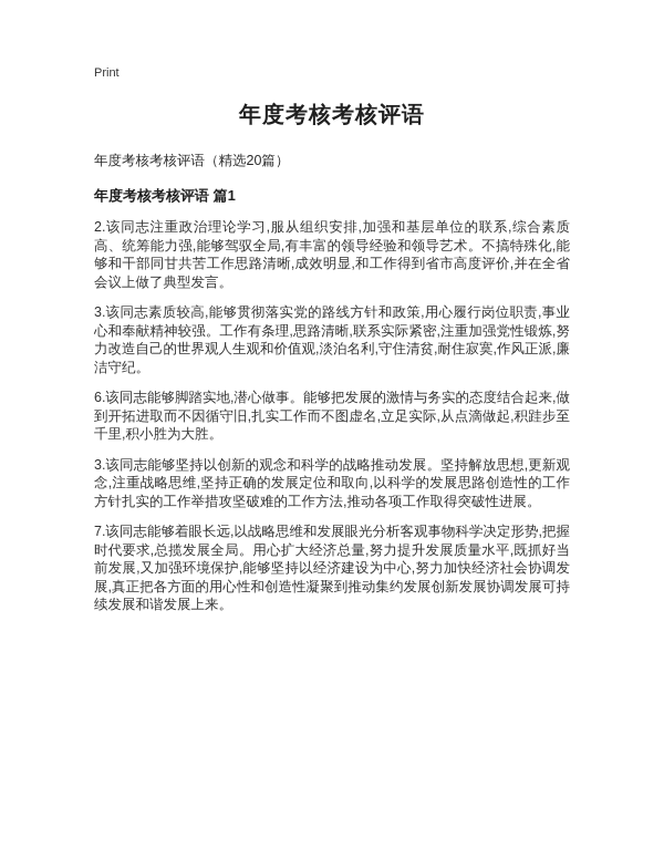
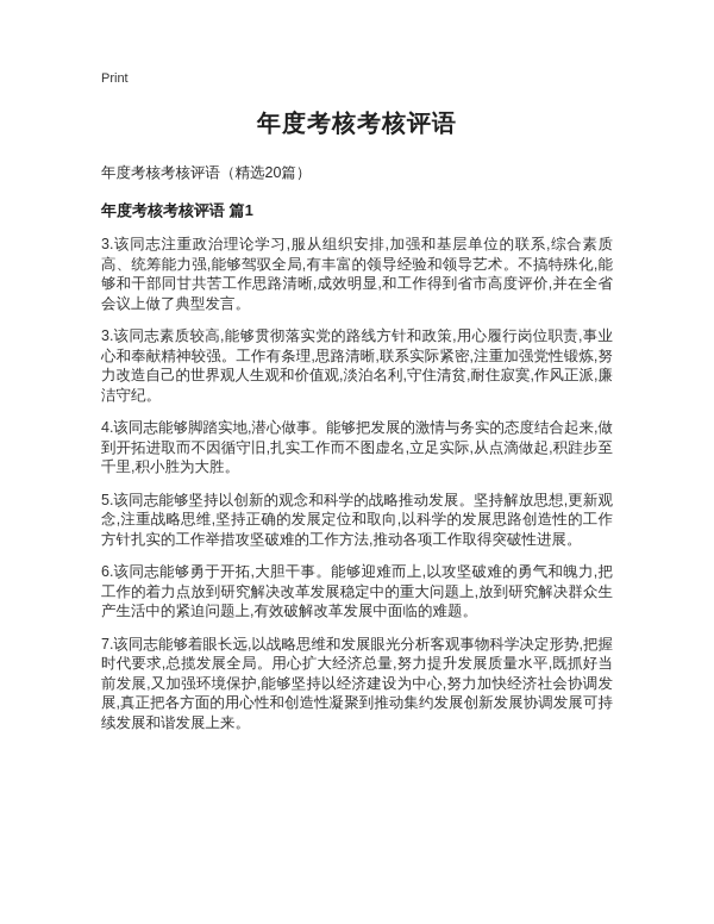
  Print
  年度考核考核评语
  年度考核考核评语（精选20篇）
  年度考核考核评语 篇1
- 2.该同志注重政治理论学习,服从组织安排,加强和基层单位的联系,综合素质高、统筹能力强,能够驾驭全局,有丰富的领导经验和领导艺术。不搞特殊化,能够和干部同甘共苦工作思路清晰,成效明显,和工作得到省市高度评价,并在全省会议上做了典型发言。
+ 3.该同志注重政治理论学习,服从组织安排,加强和基层单位的联系,综合素质高、统筹能力强,能够驾驭全局,有丰富的领导经验和领导艺术。不搞特殊化,能够和干部同甘共苦工作思路清晰,成效明显,和工作得到省市高度评价,并在全省会议上做了典型发言。
  3.该同志素质较高,能够贯彻落实党的路线方针和政策,用心履行岗位职责,事业心和奉献精神较强。工作有条理,思路清晰,联系实际紧密,注重加强党性锻炼,努力改造自己的世界观人生观和价值观,淡泊名利,守住清贫,耐住寂寞,作风正派,廉洁守纪。
- 6.该同志能够脚踏实地,潜心做事。能够把发展的激情与务实的态度结合起来,做到开拓进取而不因循守旧,扎实工作而不图虚名,立足实际,从点滴做起,积跬步至千里,积小胜为大胜。
+ 4.该同志能够脚踏实地,潜心做事。能够把发展的激情与务实的态度结合起来,做到开拓进取而不因循守旧,扎实工作而不图虚名,立足实际,从点滴做起,积跬步至千里,积小胜为大胜。
- 3.该同志能够坚持以创新的观念和科学的战略推动发展。坚持解放思想,更新观念,注重战略思维,坚持正确的发展定位和取向,以科学的发展思路创造性的工作方针扎实的工作举措攻坚破难的工作方法,推动各项工作取得突破性进展。
+ 5.该同志能够坚持以创新的观念和科学的战略推动发展。坚持解放思想,更新观念,注重战略思维,坚持正确的发展定位和取向,以科学的发展思路创造性的工作方针扎实的工作举措攻坚破难的工作方法,推动各项工作取得突破性进展。
+ 6.该同志能够勇于开拓,大胆干事。能够迎难而上,以攻坚破难的勇气和魄力,把工作的着力点放到研究解决改革发展稳定中的重大问题上,放到研究解决群众生产生活中的紧迫问题上,有效破解改革发展中面临的难题。
  7.该同志能够着眼长远,以战略思维和发展眼光分析客观事物科学决定形势,把握时代要求,总揽发展全局。用心扩大经济总量,努力提升发展质量水平,既抓好当前发展,又加强环境保护,能够坚持以经济建设为中心,努力加快经济社会协调发展,真正把各方面的用心性和创造性凝聚到推动集约发展创新发展协调发展可持续发展和谐发展上来。
